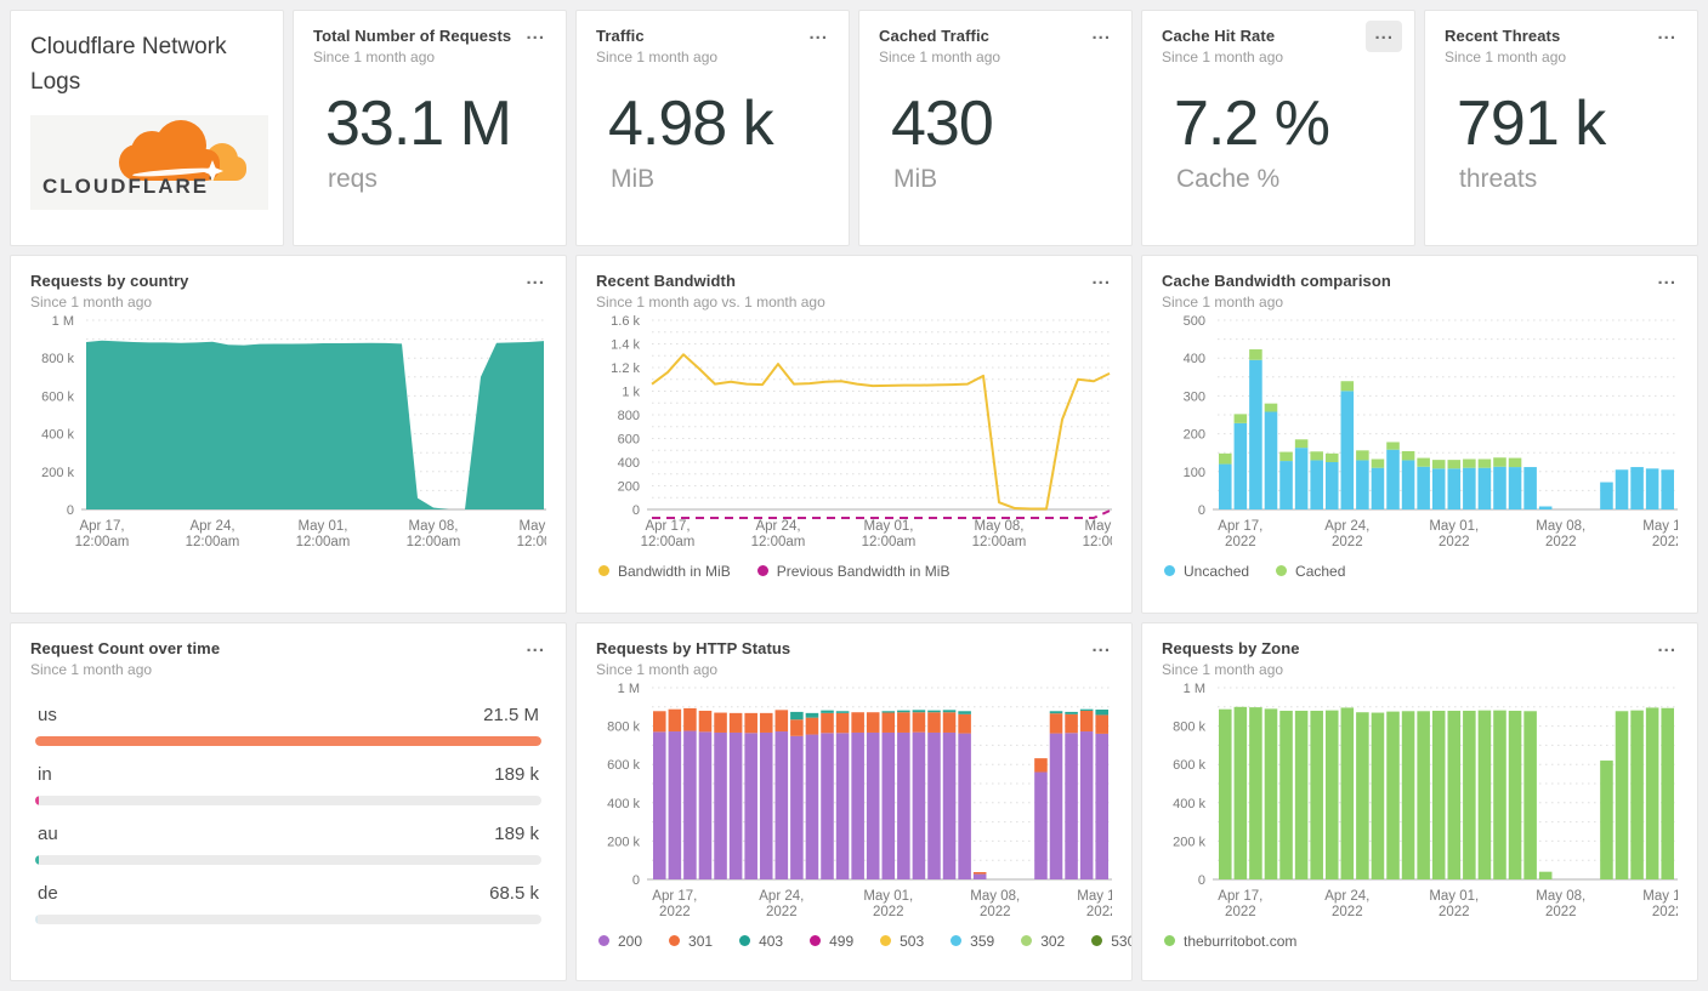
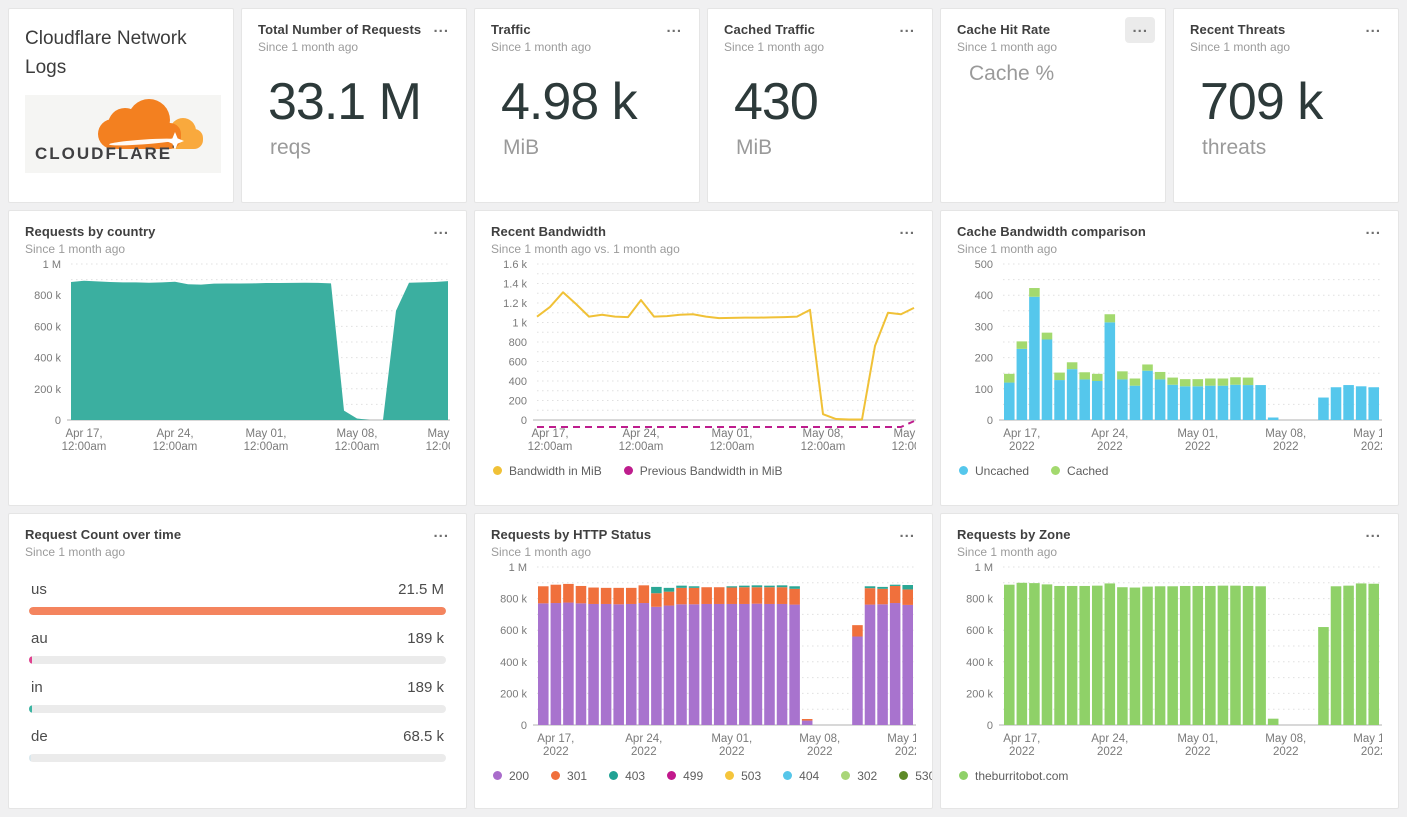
  Cloudflare Network Logs
  CLOUDFLARE'
  Total Number of Requests
  Since 1 month ago
  ...
  33.1 M
  reqs
  Traffic
  Since 1 month ago
  ...
  4.98 k
  MiB
  Cached Traffic
  Since 1 month ago
  ...
  430
  MiB
  Cache Hit Rate
  Since 1 month ago
  ...
- 7.2 %
  Cache %
  Recent Threats
  Since 1 month ago
  ...
- 791 k
+ 709 k
  threats
  Requests by country
  Since 1 month ago
  ...
  0
  200 k
  400 k
  600 k
  800 k
  1 M
  Apr 17, 12:00am
  Apr 24, 12:00am
  May 01, 12:00am
  May 08, 12:00am
  Recent Bandwidth
  Since 1 month ago vs. 1 month ago
  ...
  0
  200
  400
  600
  800
  1 k
  1.2 k
  1.4 k
  1.6 k
  Apr 17, 12:00am
  Apr 24, 12:00am
  May 01, 12:00am
  May 08, 12:00am
  Bandwidth in MiB
  Previous Bandwidth in MiB
  Cache Bandwidth comparison
  Since 1 month ago
  ...
  0
  100
  200
  300
  400
  500
  Apr 17, 2022
  Apr 24, 2022
  May 01, 2022
  May 08, 2022
  May 1 202
  Uncached
  Cached
  Request Count over time
  Since 1 month ago
  ...
  us
  21.5 M
- in
+ au
  189 k
- au
+ in
  189 k
  de
  68.5 k
  Requests by HTTP Status
  Since 1 month ago
  ...
  0
  200 k
  400 k
  600 k
  800 k
  1 M
  Apr 17, 2022
  Apr 24, 2022
  May 01, 2022
  May 08, 2022
  May 1 202
  200
  301
  403
  499
  503
- 359
+ 404
  302
  530
  Requests by Zone
  Since 1 month ago
  ...
  0
  200 k
  400 k
  600 k
  800 k
  1 M
  Apr 17, 2022
  Apr 24, 2022
  May 01, 2022
  May 08, 2022
  May 1 202
  theburritobot.com
